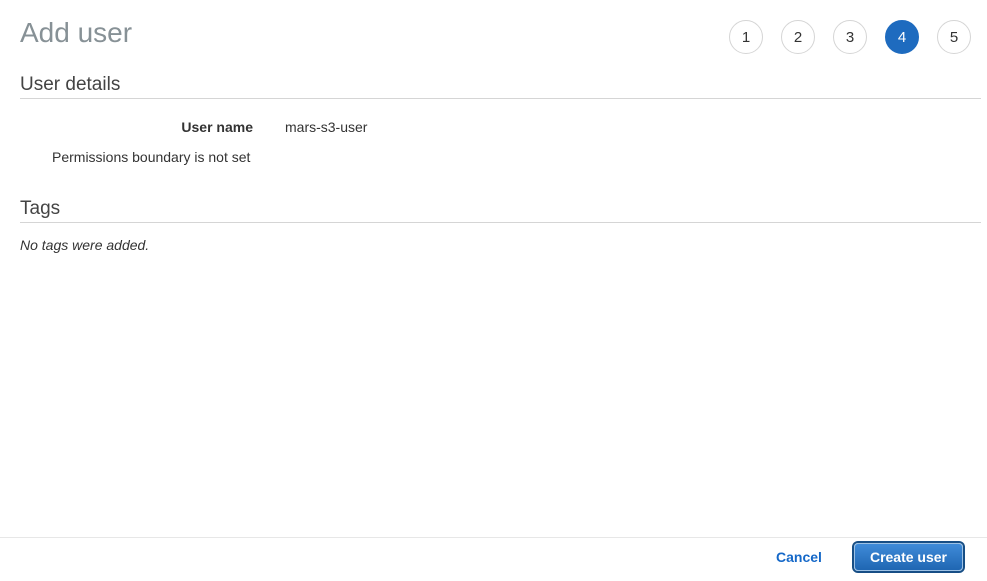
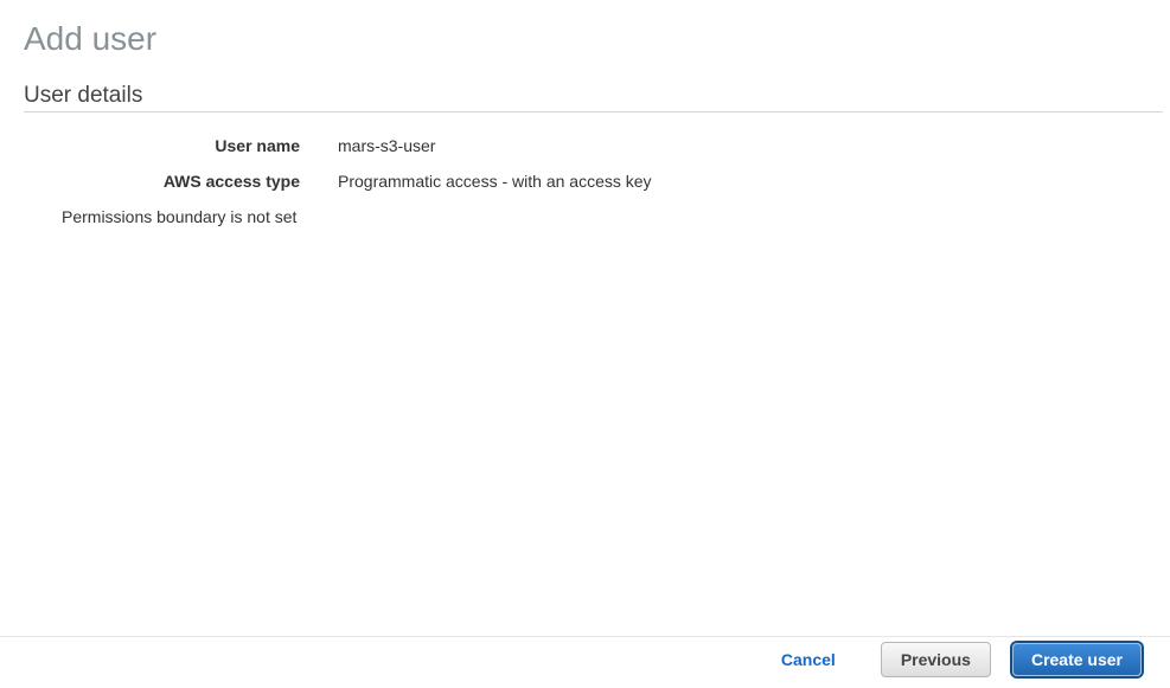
  Add user
- 1
- 2
- 3
- 4
- 5
  User details
  User name
  mars-s3-user
+ AWS access type
+ Programmatic access - with an access key
  Permissions boundary is not set
- Tags
- No tags were added.
  Cancel
+ Previous
  Create user
